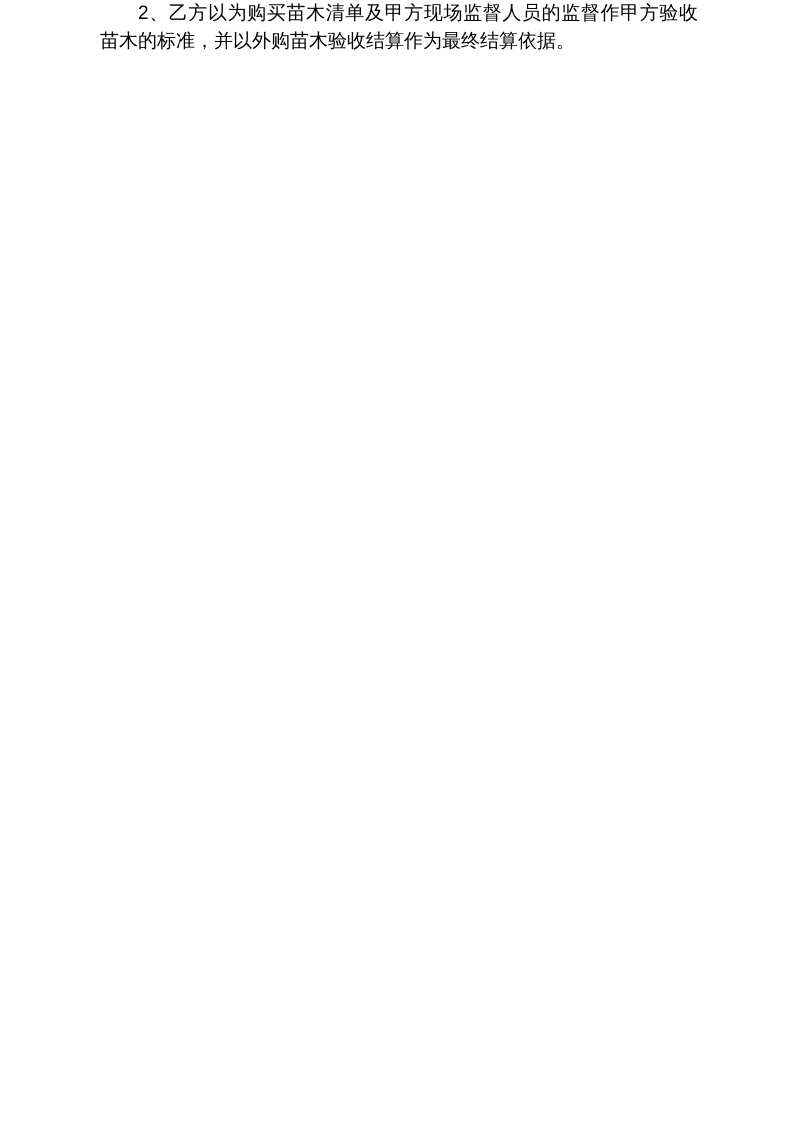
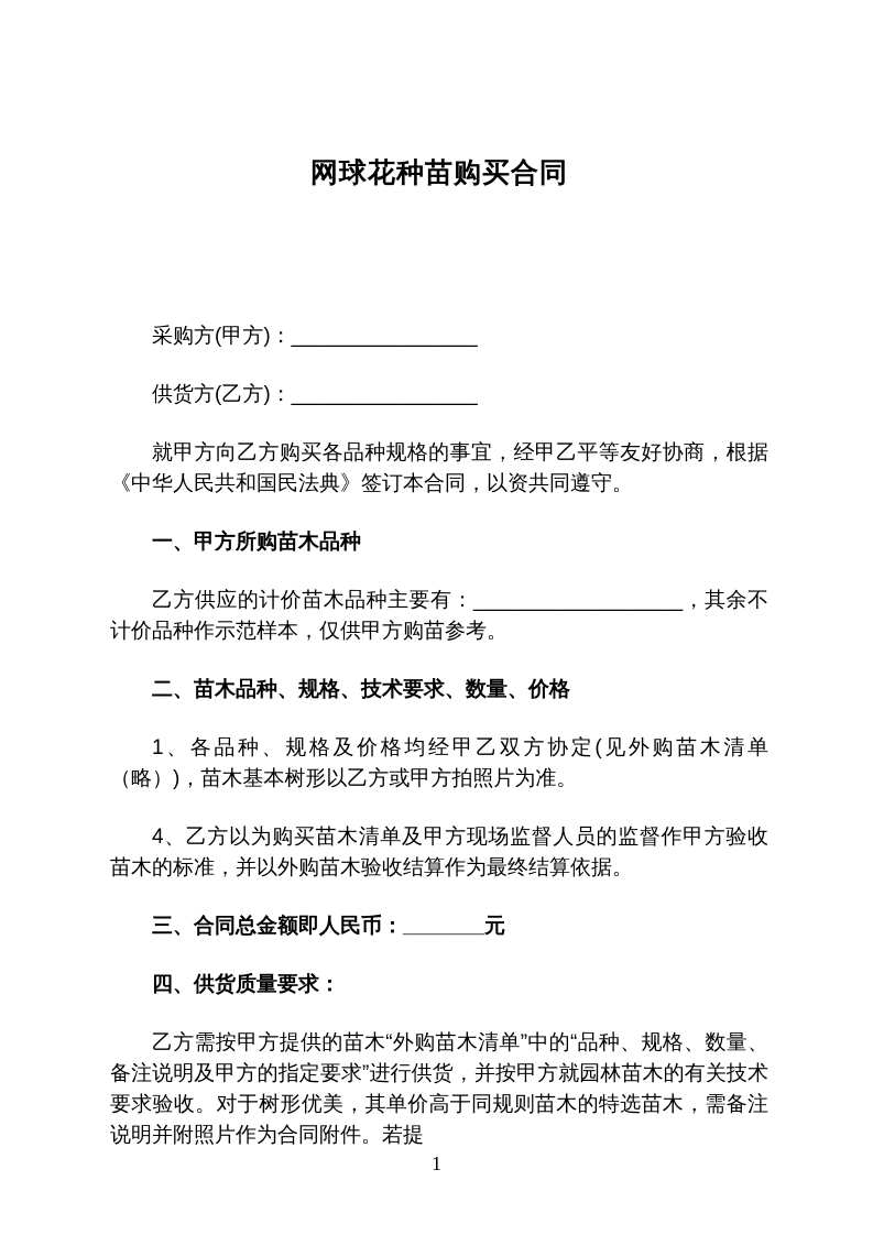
+ 网球花种苗购买合同
+ 采购方(甲方)：________________
+ 供货方(乙方)：________________
+ 就甲方向乙方购买各品种规格的事宜，经甲乙平等友好协商，根据《中华人民共和国民法典》签订本合同，以资共同遵守。
+ 一、甲方所购苗木品种
+ 乙方供应的计价苗木品种主要有：__________________，其余不计价品种作示范样本，仅供甲方购苗参考。
+ 二、苗木品种、规格、技术要求、数量、价格
+ 1、各品种、规格及价格均经甲乙双方协定(见外购苗木清单（略）)，苗木基本树形以乙方或甲方拍照片为准。
- 2、乙方以为购买苗木清单及甲方现场监督人员的监督作甲方验收苗木的标准，并以外购苗木验收结算作为最终结算依据。
+ 4、乙方以为购买苗木清单及甲方现场监督人员的监督作甲方验收苗木的标准，并以外购苗木验收结算作为最终结算依据。
+ 三、合同总金额即人民币：_______元
+ 四、供货质量要求：
+ 乙方需按甲方提供的苗木“外购苗木清单”中的“品种、规格、数量、备注说明及甲方的指定要求”进行供货，并按甲方就园林苗木的有关技术要求验收。对于树形优美，其单价高于同规则苗木的特选苗木，需备注说明并附照片作为合同附件。若提
+ 1
